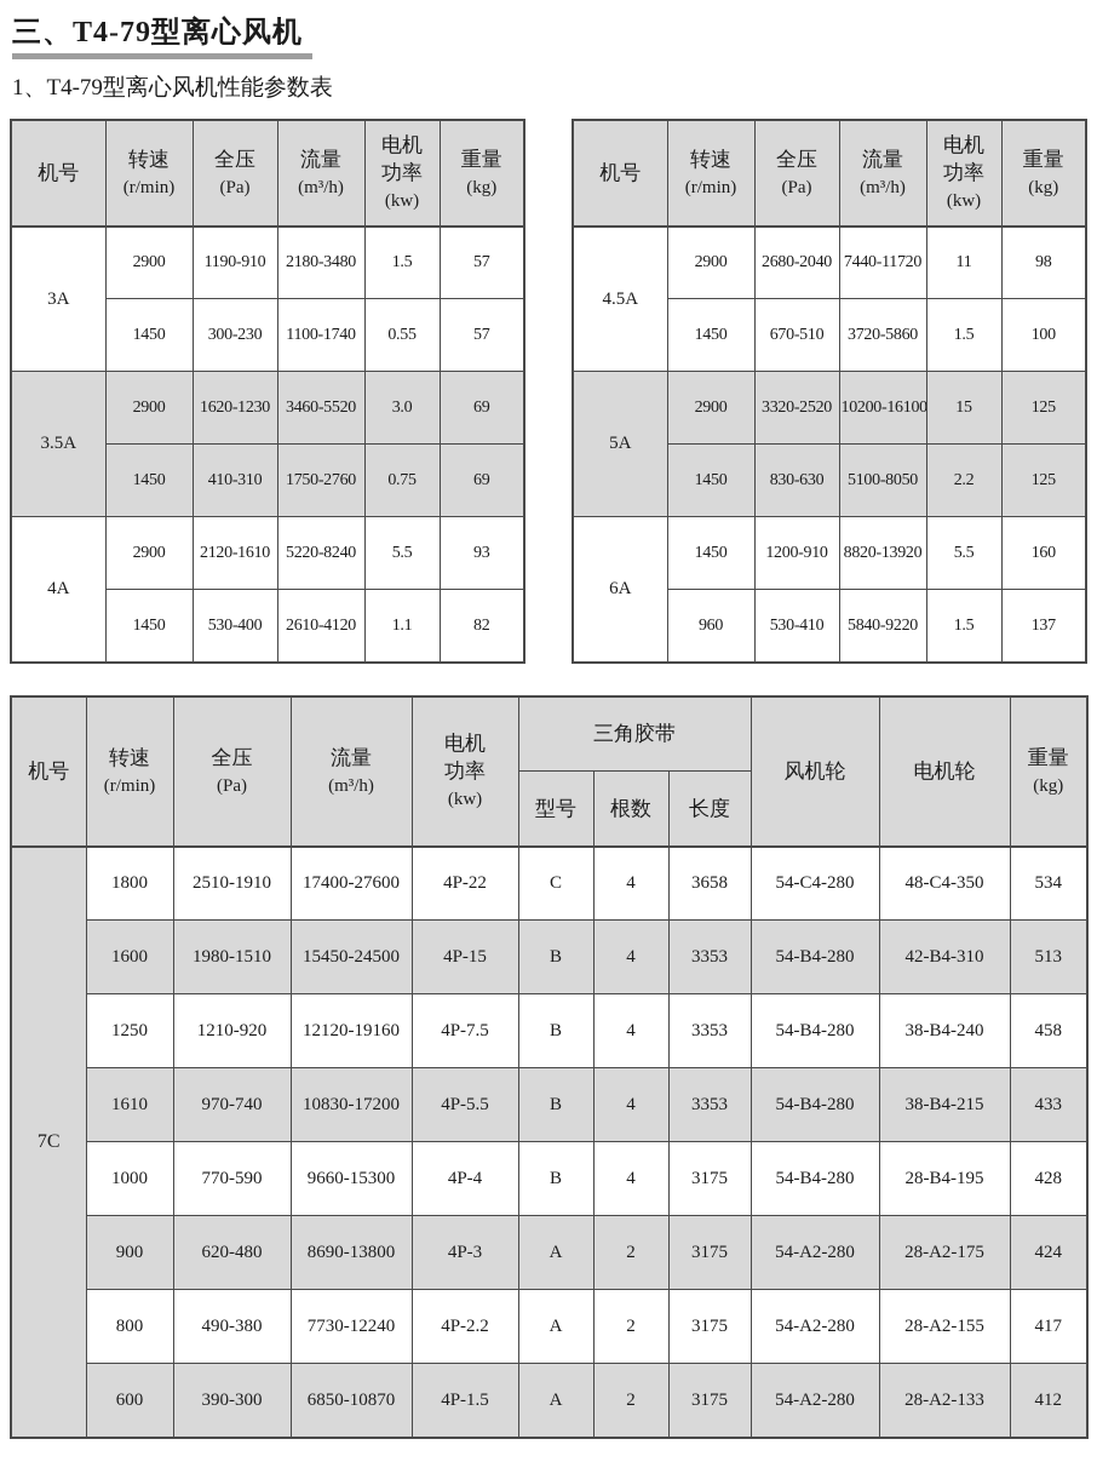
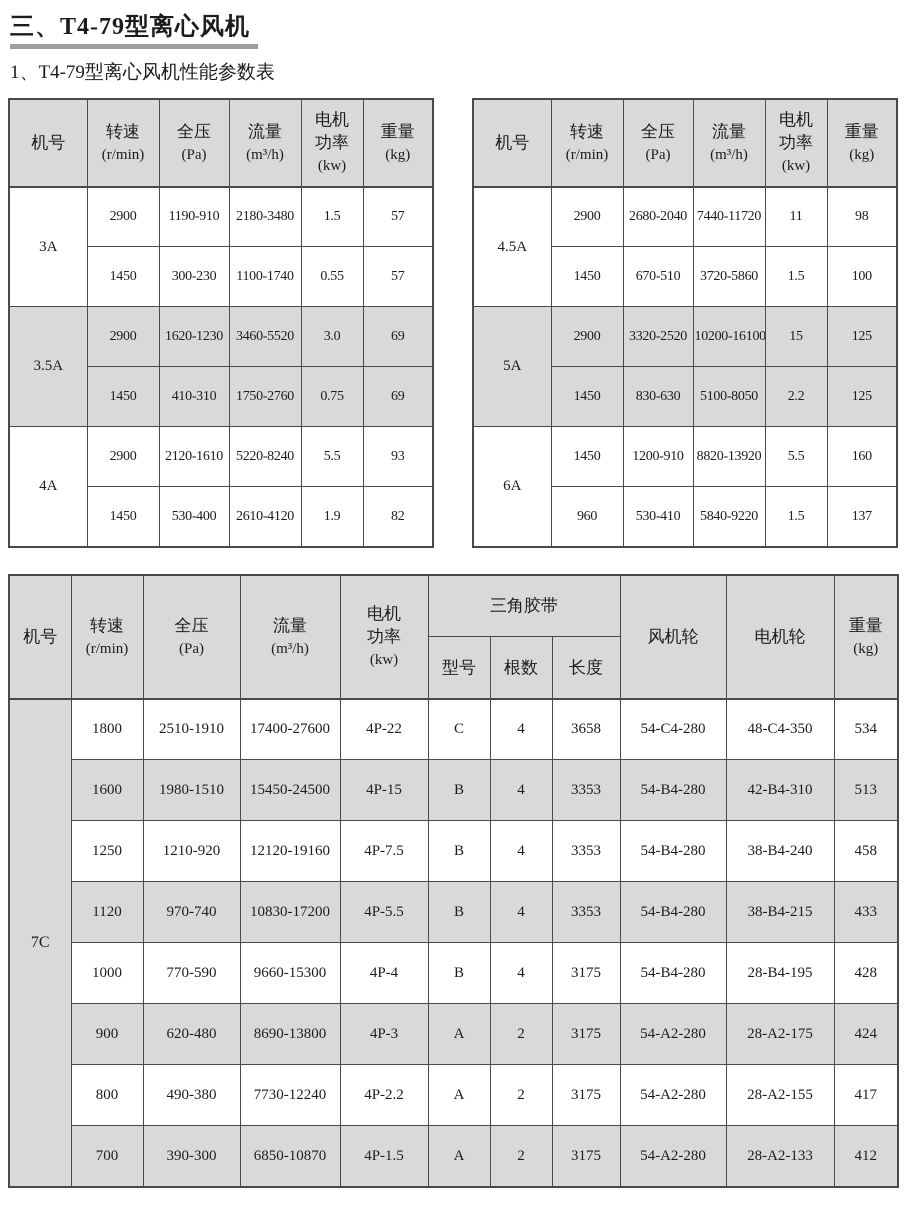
  三、T4-79型离心风机
  1、T4-79型离心风机性能参数表
  机号	转速(r/min)	全压(Pa)	流量(m³/h)	电机功率(kw)	重量(kg)
  3A	2900	1190-910	2180-3480	1.5	57
  1450	300-230	1100-1740	0.55	57
  3.5A	2900	1620-1230	3460-5520	3.0	69
  1450	410-310	1750-2760	0.75	69
  4A	2900	2120-1610	5220-8240	5.5	93
- 1450	530-400	2610-4120	1.1	82
+ 1450	530-400	2610-4120	1.9	82
  机号	转速(r/min)	全压(Pa)	流量(m³/h)	电机功率(kw)	重量(kg)
  4.5A	2900	2680-2040	7440-11720	11	98
  1450	670-510	3720-5860	1.5	100
  5A	2900	3320-2520	10200-16100	15	125
  1450	830-630	5100-8050	2.2	125
  6A	1450	1200-910	8820-13920	5.5	160
  960	530-410	5840-9220	1.5	137
  机号	转速(r/min)	全压(Pa)	流量(m³/h)	电机功率(kw)	三角胶带	风机轮	电机轮	重量(kg)
  型号	根数	长度
  7C	1800	2510-1910	17400-27600	4P-22	C	4	3658	54-C4-280	48-C4-350	534
  1600	1980-1510	15450-24500	4P-15	B	4	3353	54-B4-280	42-B4-310	513
  1250	1210-920	12120-19160	4P-7.5	B	4	3353	54-B4-280	38-B4-240	458
- 1610	970-740	10830-17200	4P-5.5	B	4	3353	54-B4-280	38-B4-215	433
+ 1120	970-740	10830-17200	4P-5.5	B	4	3353	54-B4-280	38-B4-215	433
  1000	770-590	9660-15300	4P-4	B	4	3175	54-B4-280	28-B4-195	428
  900	620-480	8690-13800	4P-3	A	2	3175	54-A2-280	28-A2-175	424
  800	490-380	7730-12240	4P-2.2	A	2	3175	54-A2-280	28-A2-155	417
- 600	390-300	6850-10870	4P-1.5	A	2	3175	54-A2-280	28-A2-133	412
+ 700	390-300	6850-10870	4P-1.5	A	2	3175	54-A2-280	28-A2-133	412
